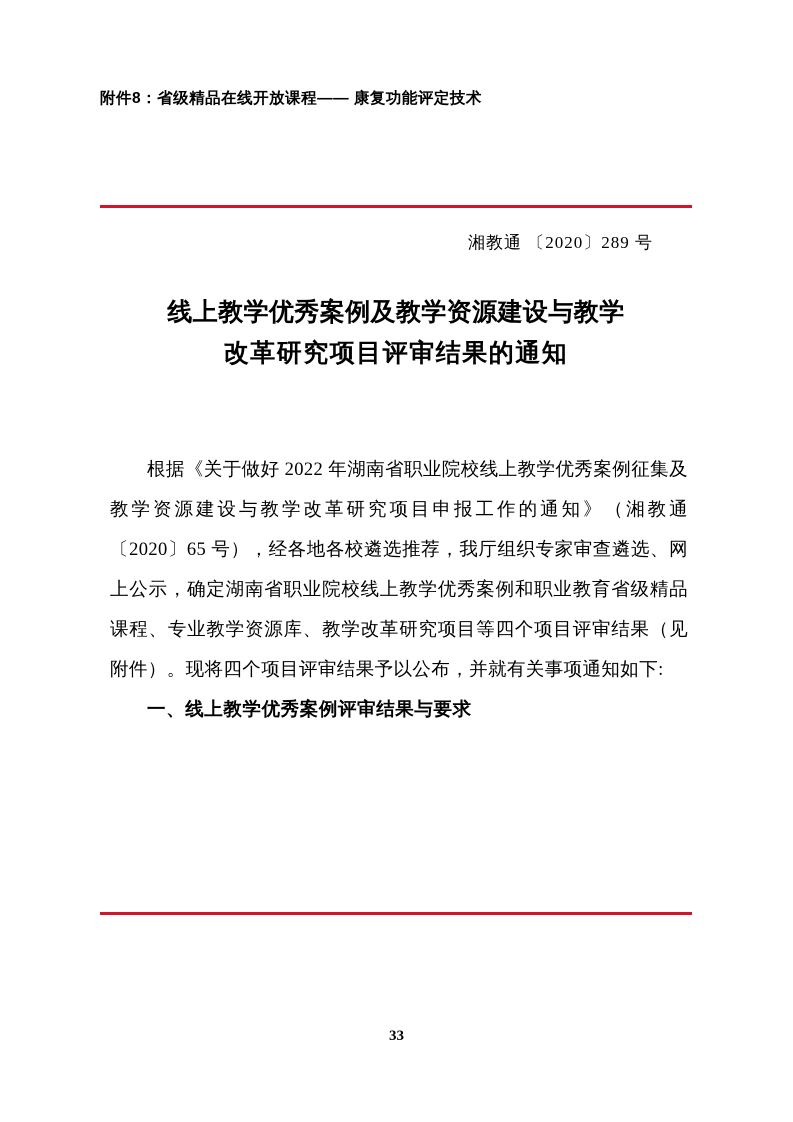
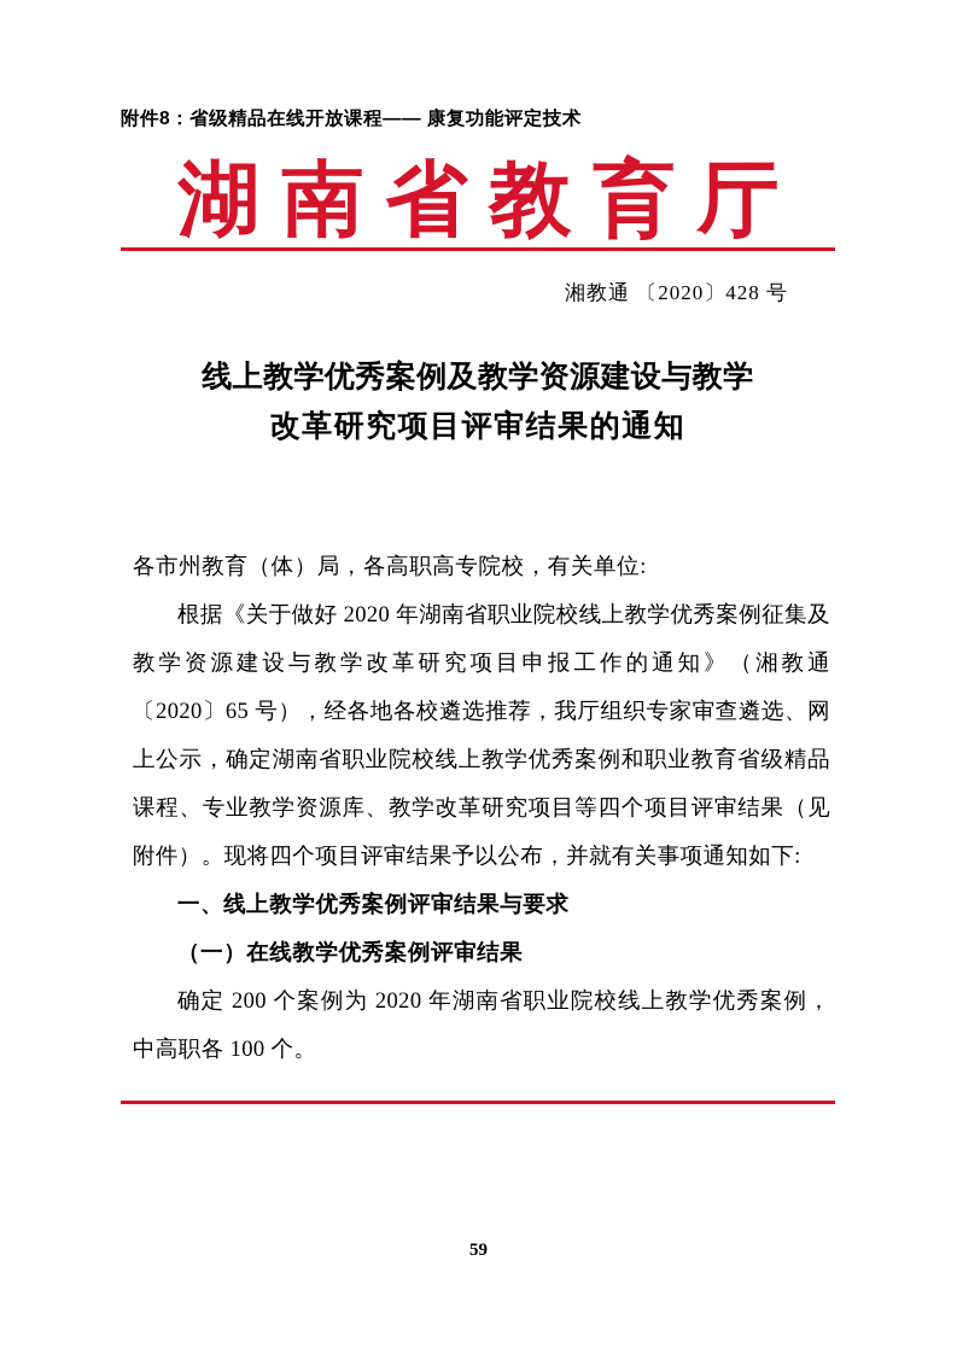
  附件8：省级精品在线开放课程—— 康复功能评定技术
+ 湖南省教育厅
- 湘教通 〔2020〕289 号
+ 湘教通 〔2020〕428 号
  线上教学优秀案例及教学资源建设与教学
  改革研究项目评审结果的通知
+ 各市州教育（体）局，各高职高专院校，有关单位:
- 根据《关于做好 2022 年湖南省职业院校线上教学优秀案例征集及教学资源建设与教学改革研究项目申报工作的通知》（湘教通〔2020〕65 号），经各地各校遴选推荐，我厅组织专家审查遴选、网上公示，确定湖南省职业院校线上教学优秀案例和职业教育省级精品课程、专业教学资源库、教学改革研究项目等四个项目评审结果（见附件）。现将四个项目评审结果予以公布，并就有关事项通知如下:
+ 根据《关于做好 2020 年湖南省职业院校线上教学优秀案例征集及教学资源建设与教学改革研究项目申报工作的通知》（湘教通〔2020〕65 号），经各地各校遴选推荐，我厅组织专家审查遴选、网上公示，确定湖南省职业院校线上教学优秀案例和职业教育省级精品课程、专业教学资源库、教学改革研究项目等四个项目评审结果（见附件）。现将四个项目评审结果予以公布，并就有关事项通知如下:
  一、线上教学优秀案例评审结果与要求
+ （一）在线教学优秀案例评审结果
+ 确定 200 个案例为 2020 年湖南省职业院校线上教学优秀案例，中高职各 100 个。
- 33
+ 59
